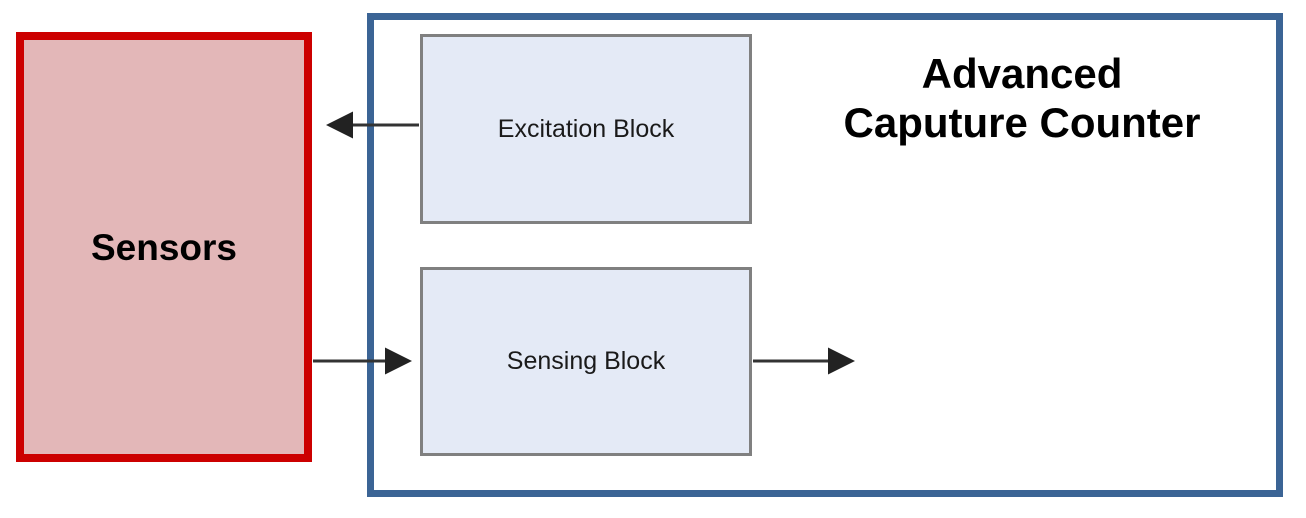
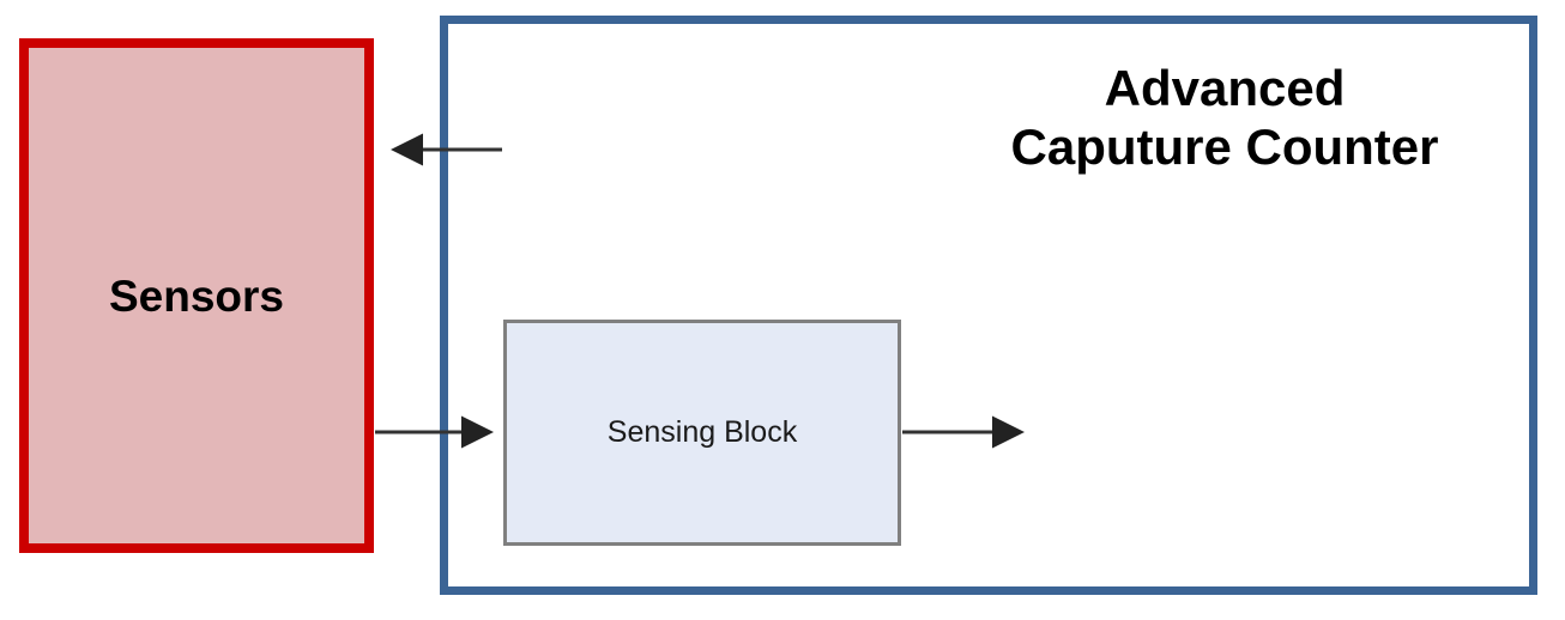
  Sensors
- Excitation Block
  Sensing Block
  Advanced
  Caputure Counter
